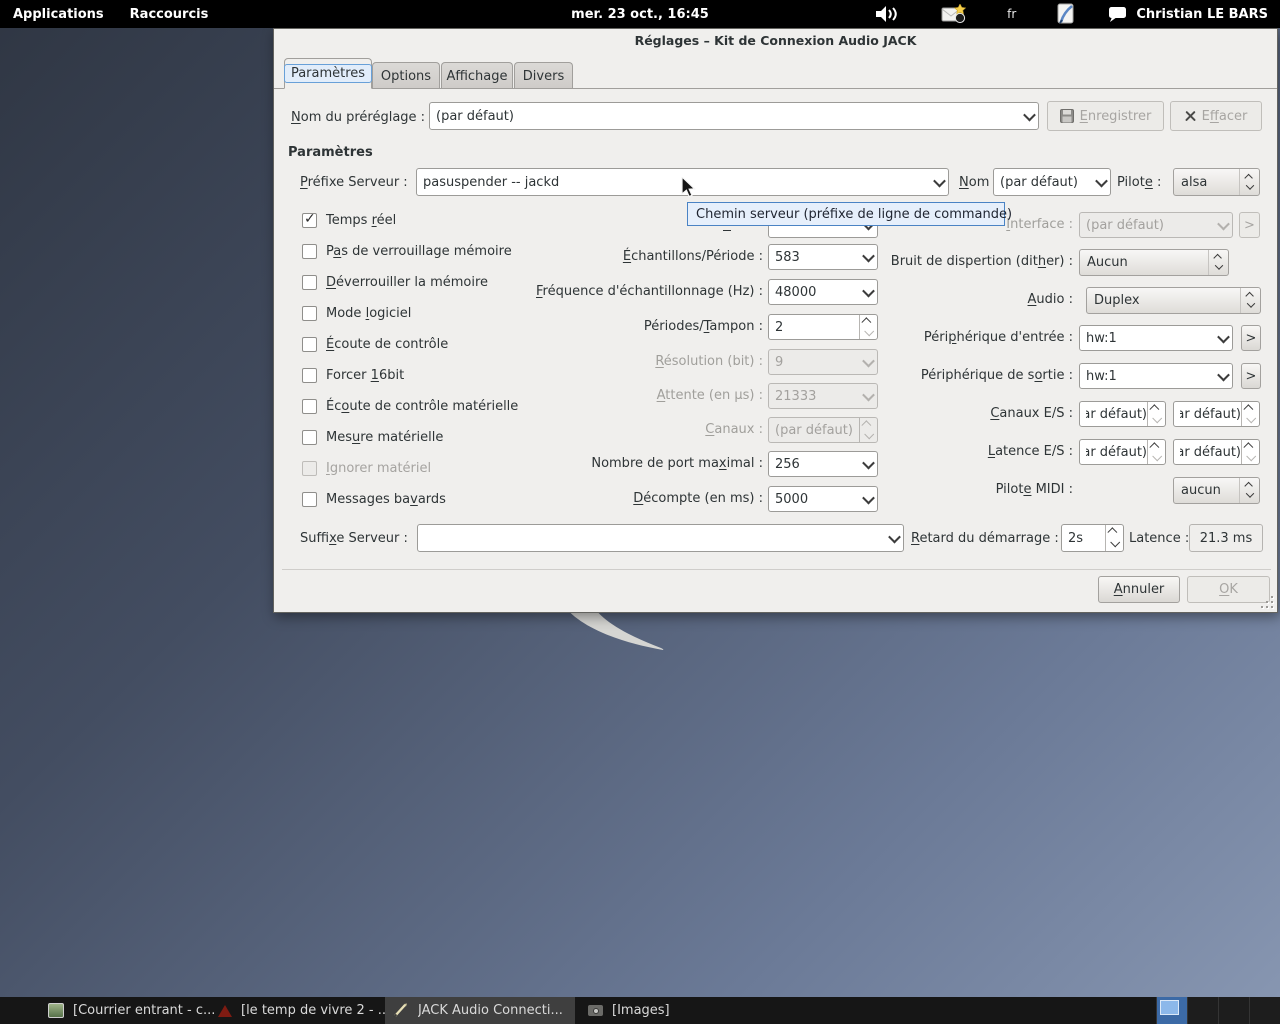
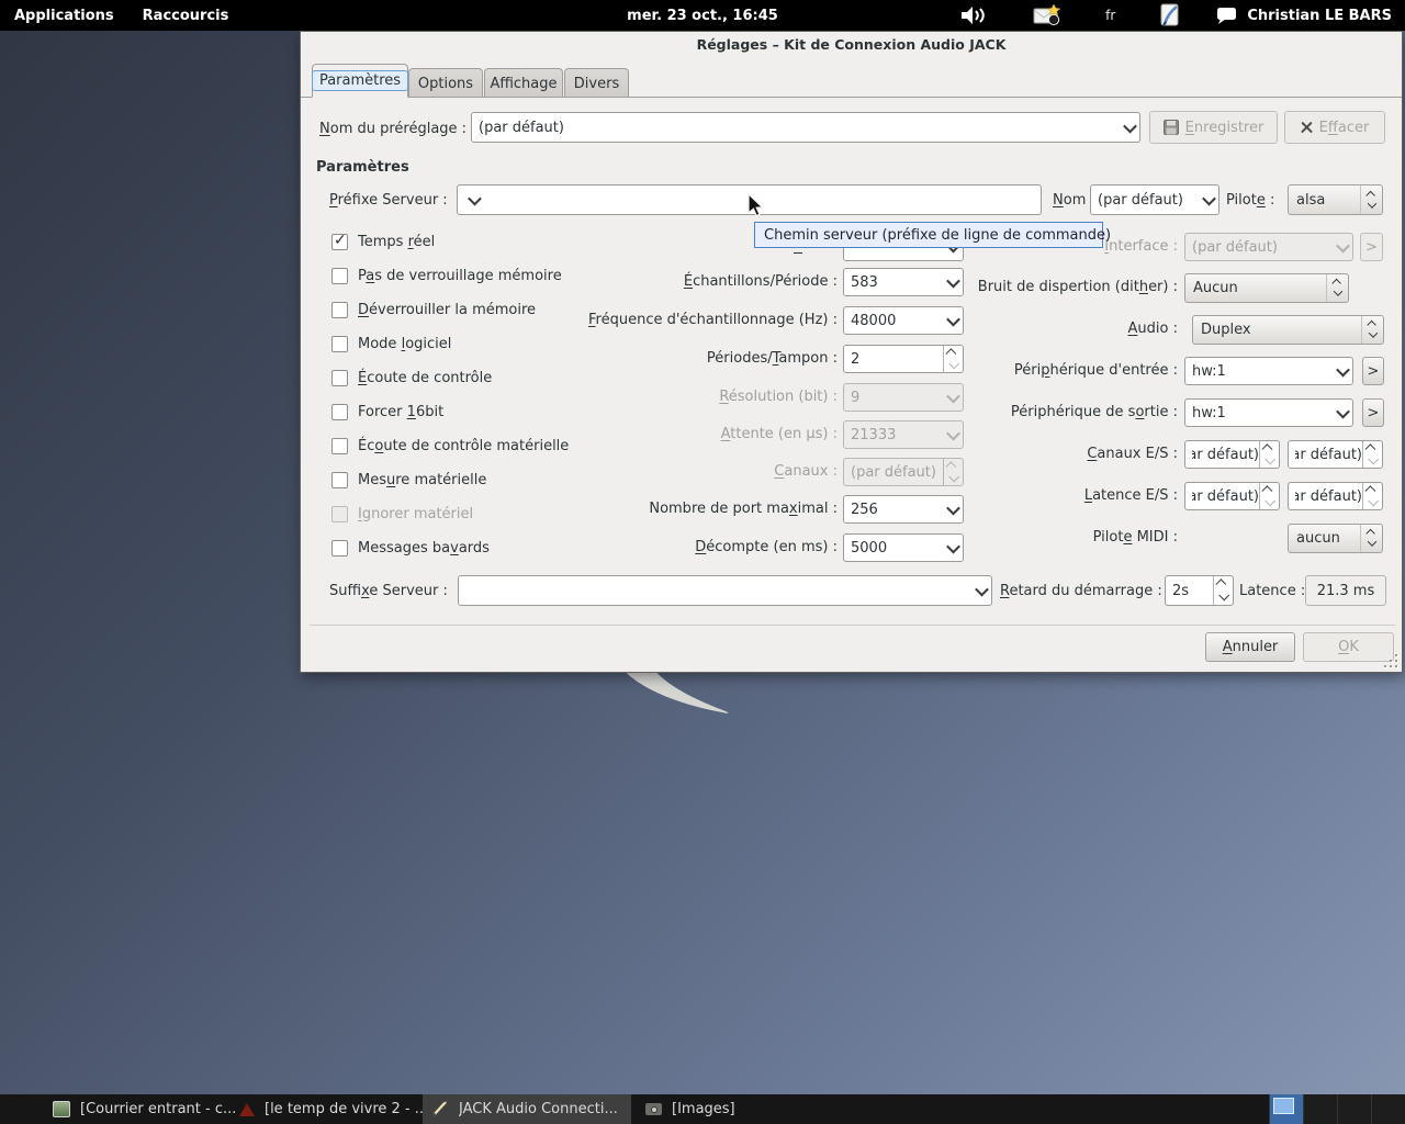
  Applications
  Raccourcis
  mer. 23 oct., 16:45
  fr
  Christian LE BARS
  Réglages – Kit de Connexion Audio JACK
  Paramètres
  Options
  Affichage
  Divers
  Nom du préréglage :
  (par défaut)
  Enregistrer
  Efacer
  Paramètres
  Préfixe Serveur :
- pasuspender -- jackd
  Nom
  (par défaut)
  Pilote :
  alsa
  Temps réel
  Pas de verrouillage mémoire
  Déverrouiller la mémoire
  Mode logiciel
  Écoute de contrôle
  Forcer 16bit
  Écoute de contrôle matérielle
  Mesure matérielle
  Ignorer matériel
  Messages bavards
  Échantillons/Période :
  583
  Fréquence d'échantillonnage (Hz) :
  48000
  Périodes/Tampon :
  2
  Résolution (bit) :
  9
  Attente (en µs) :
  21333
  Canaux :
  (par défaut)
  Nombre de port maximal :
  256
  Décompte (en ms) :
  5000
  Interface :
  (par défaut)
  >
  Bruit de dispertion (dither) :
  Aucun
  Audio :
  Duplex
  Périphérique d'entrée :
  hw:1
  >
  Périphérique de sortie :
  hw:1
  >
  Canaux E/S :
  ar défaut)
  ar défaut)
  Latence E/S :
  ar défaut)
  ar défaut)
  Pilote MIDI :
  aucun
  Suffixe Serveur :
  Retard du démarrage :
  2s
  Latence :
  21.3 ms
  Annuler
  OK
  Chemin serveur (préfixe de ligne de commande)
  [Courrier entrant - c...
  [le temp de vivre 2 - ..
  JACK Audio Connecti...
  [Images]
